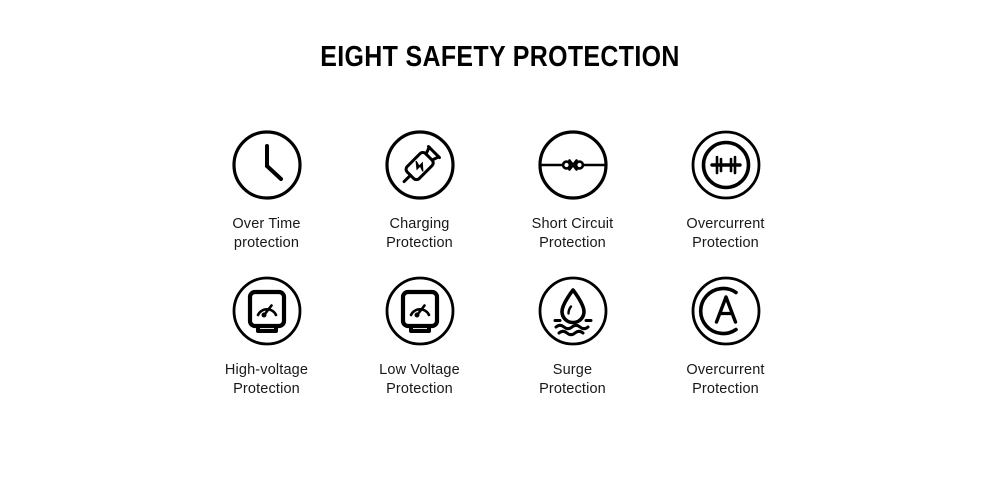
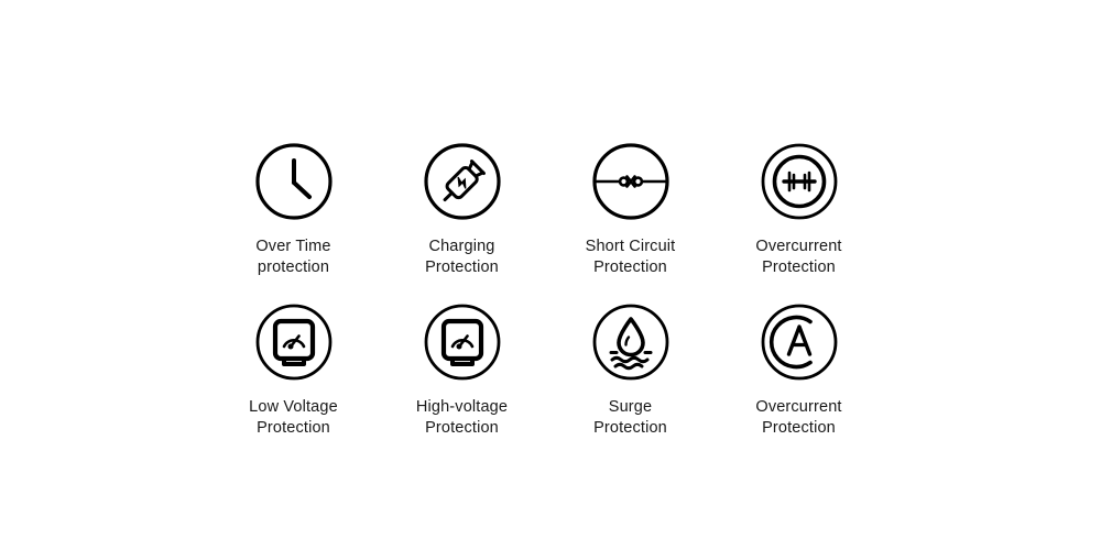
- EIGHT SAFETY PROTECTION
  Over Time
  protection
  Charging
  Protection
  Short Circuit
  Protection
  Overcurrent
  Protection
- High-voltage
+ Low Voltage
  Protection
- Low Voltage
+ High-voltage
  Protection
  Surge
  Protection
  Overcurrent
  Protection
